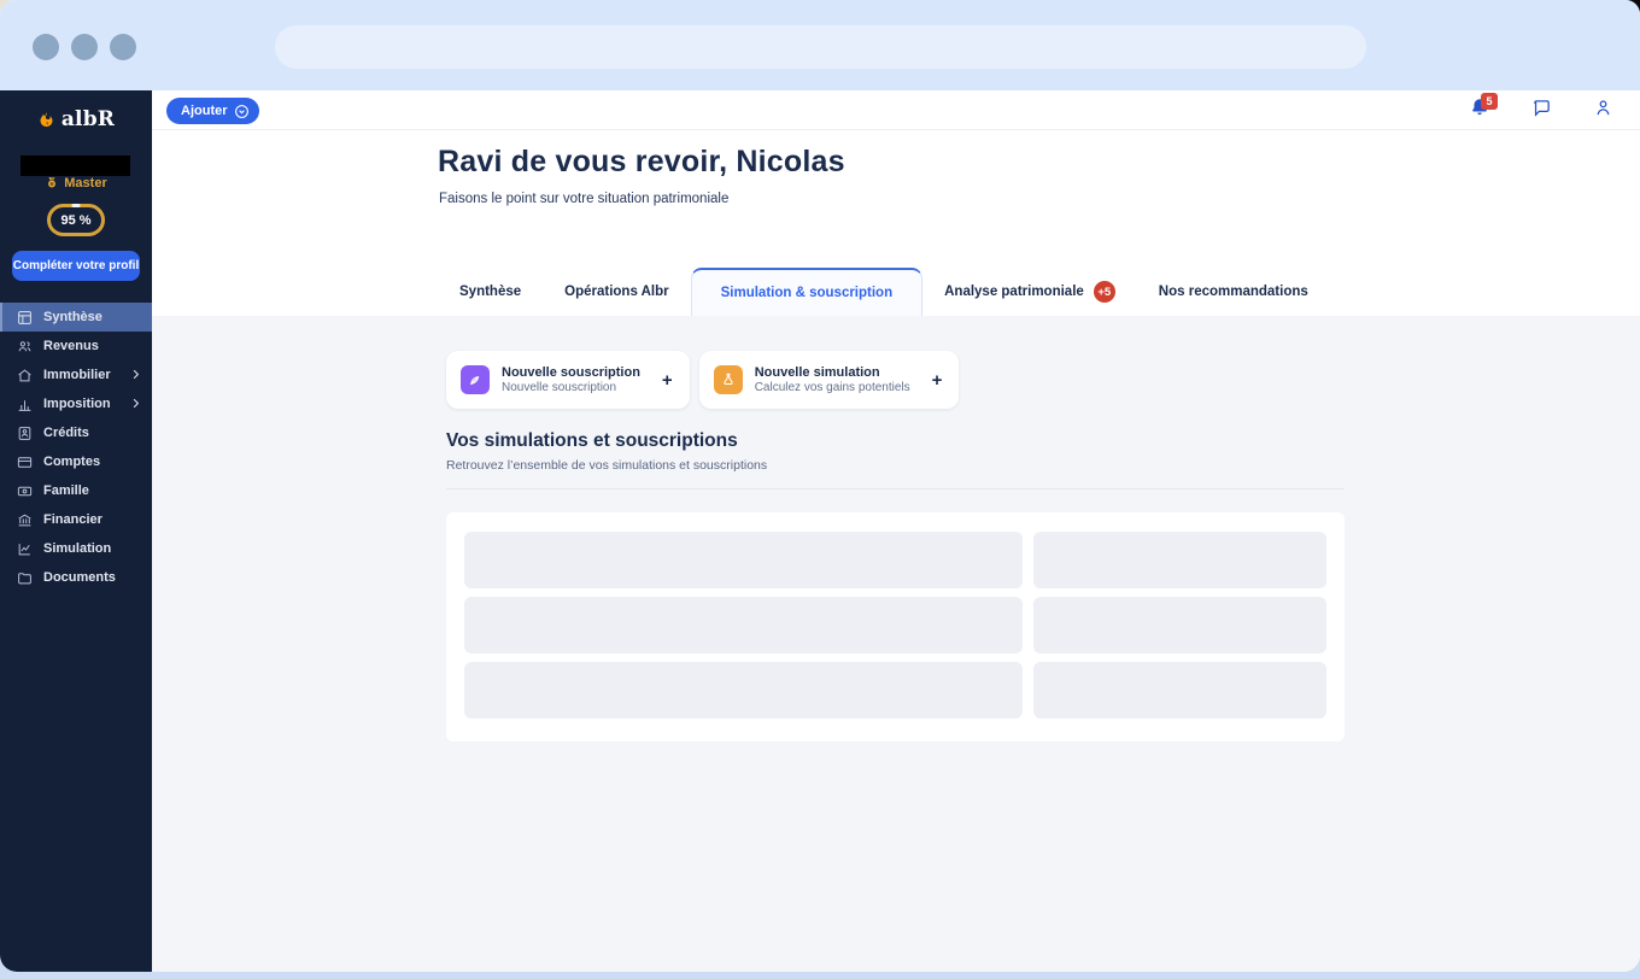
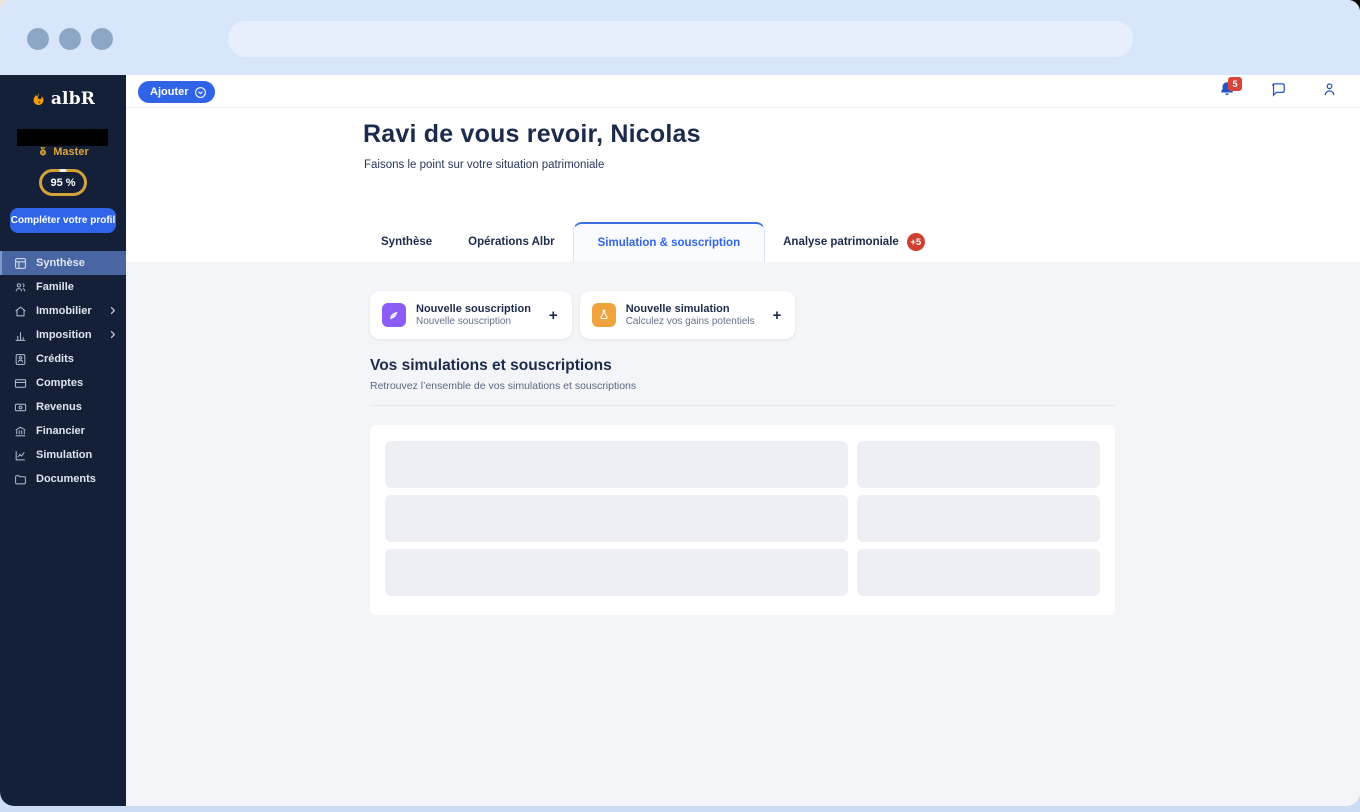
  albR
  Master
  95 %
  Compléter votre profil
  Synthèse
- Revenus
+ Famille
  Immobilier
  Imposition
  Crédits
  Comptes
- Famille
+ Revenus
  Financier
  Simulation
  Documents
  Ajouter
  5
  Ravi de vous revoir, Nicolas
  Faisons le point sur votre situation patrimoniale
  Synthèse
  Opérations Albr
  Simulation & souscription
  Analyse patrimoniale
  +5
- Nos recommandations
  Nouvelle souscription
  Nouvelle souscription
  +
  Nouvelle simulation
  Calculez vos gains potentiels
  +
  Vos simulations et souscriptions
  Retrouvez l’ensemble de vos simulations et souscriptions
